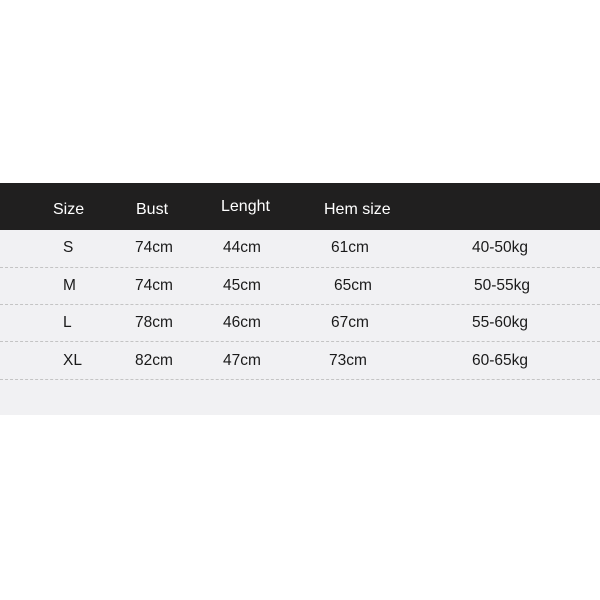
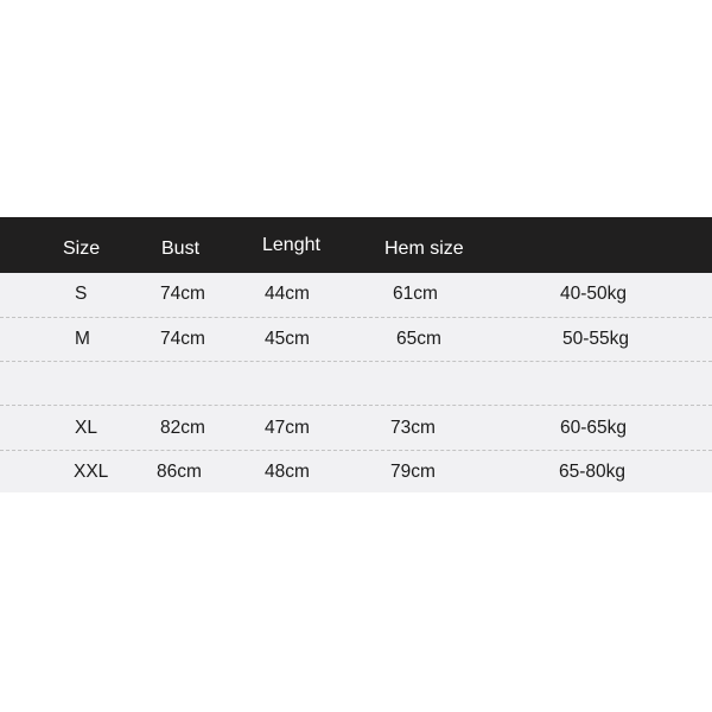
  Size
  Bust
  Lenght
  Hem size
  S
  74cm
  44cm
  61cm
  40-50kg
  M
  74cm
  45cm
  65cm
  50-55kg
- L
- 78cm
- 46cm
- 67cm
- 55-60kg
  XL
  82cm
  47cm
  73cm
  60-65kg
+ XXL
+ 86cm
+ 48cm
+ 79cm
+ 65-80kg
